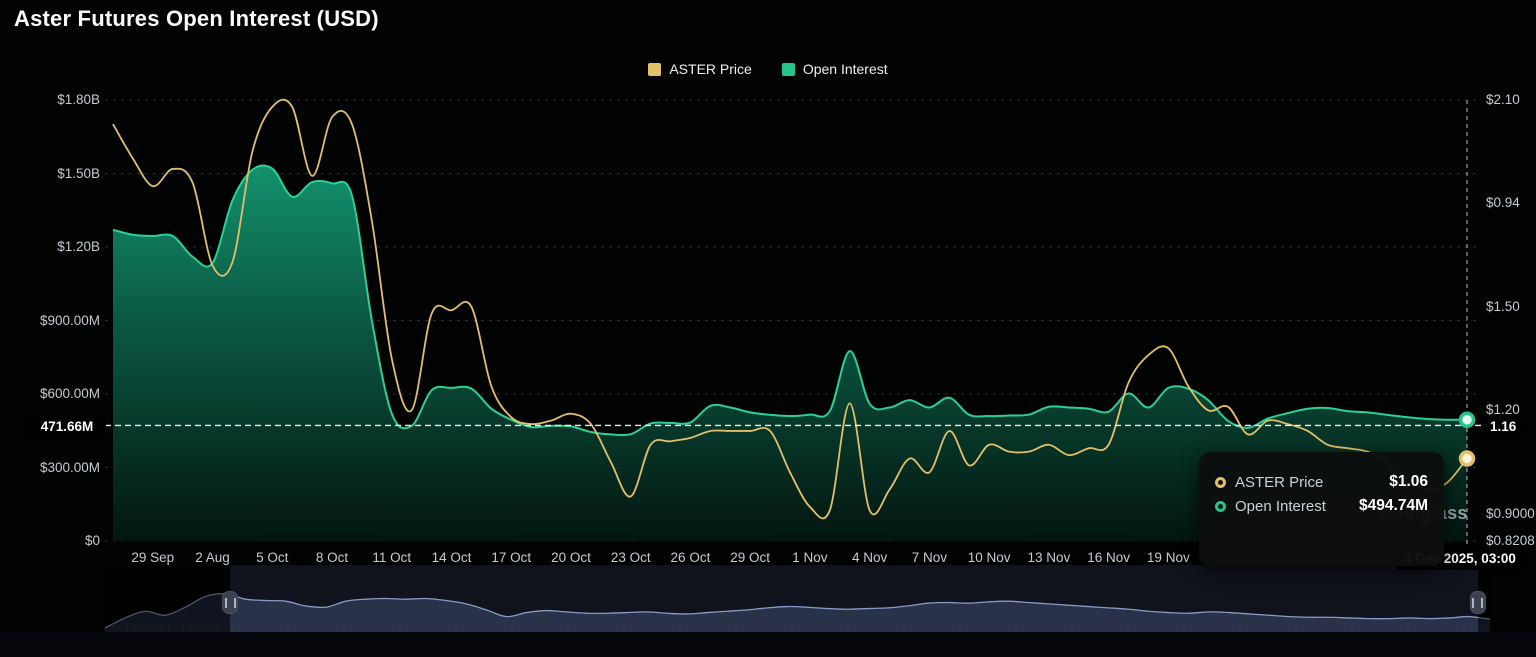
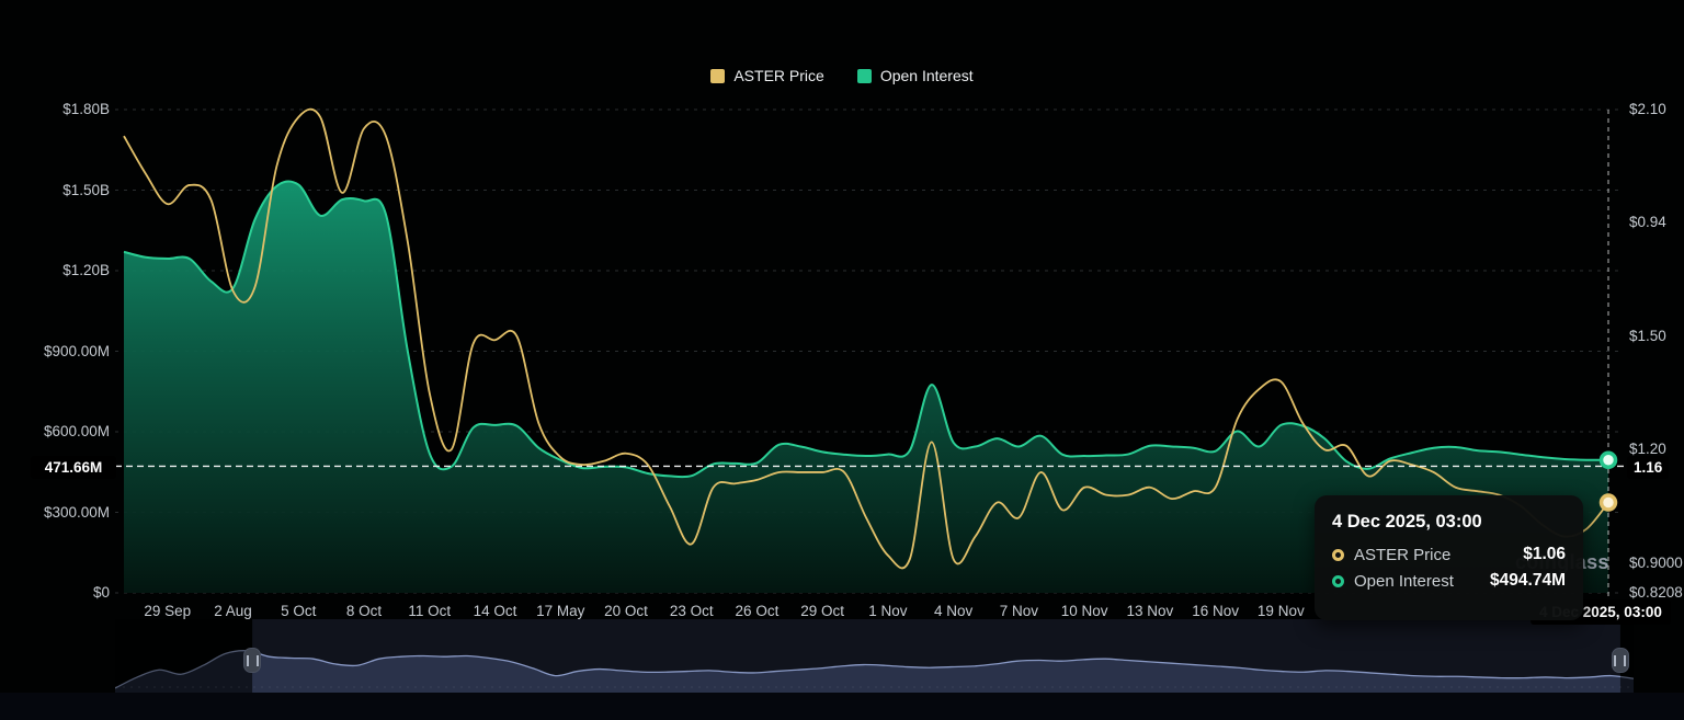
- Aster Futures Open Interest (USD)
  ASTER Price
  Open Interest
  $1.80B
  $1.50B
  $1.20B
  $900.00M
  $600.00M
  $300.00M
  $0
  $2.10
  $0.94
  $1.50
  $1.20
  $0.9000
  $0.8208
  29 Sep
  2 Aug
  5 Oct
  8 Oct
  11 Oct
  14 Oct
- 17 Oct
+ 17 May
  20 Oct
  23 Oct
  26 Oct
  29 Oct
  1 Nov
  4 Nov
  7 Nov
  10 Nov
  13 Nov
  16 Nov
  19 Nov
  471.66M
  1.16
  2025, 03:00
+ 4 Dec 2025, 03:00
  ASTER Price
  $1.06
  Open Interest
  $494.74M
